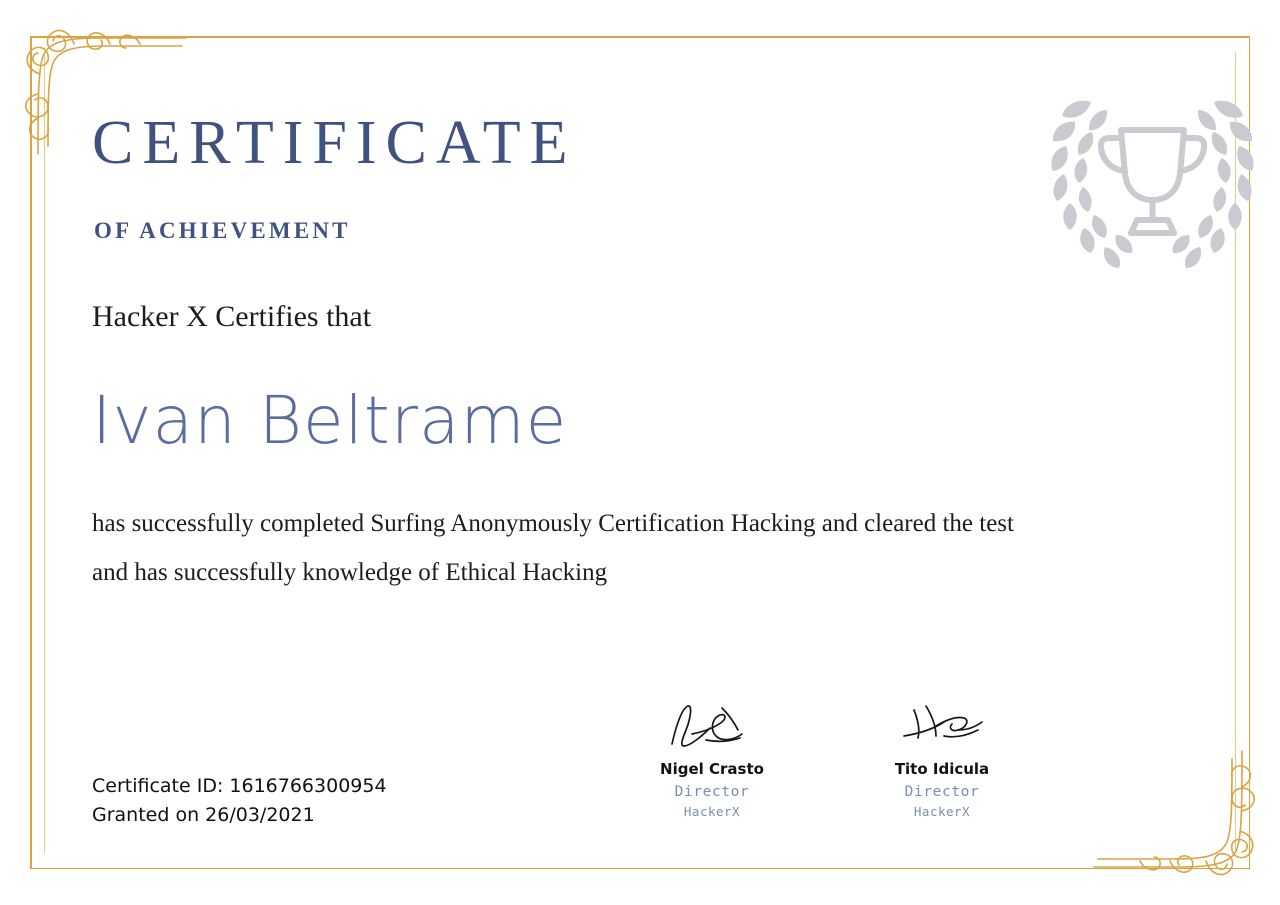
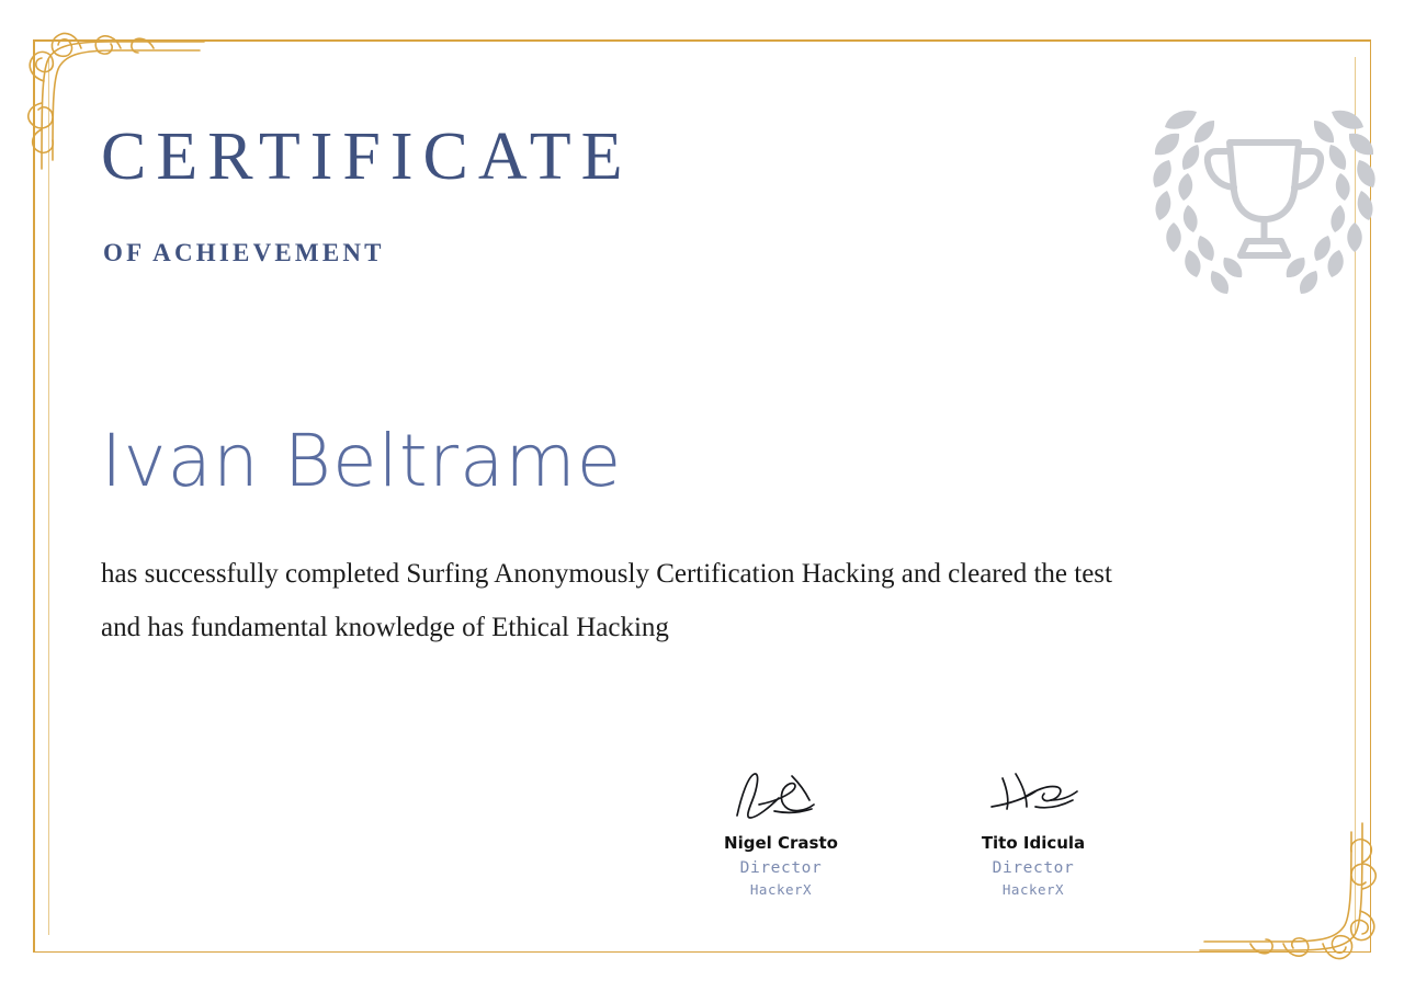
  CERTIFICATE
  OF ACHIEVEMENT
- Hacker X Certifies that
  Ivan Beltrame
  has successfully completed Surfing Anonymously Certification Hacking and cleared the test
- and has successfully knowledge of Ethical Hacking
+ and has fundamental knowledge of Ethical Hacking
  Nigel Crasto
  Director
  HackerX
  Tito Idicula
  Director
  HackerX
- Certificate ID: 1616766300954
- Granted on 26/03/2021
